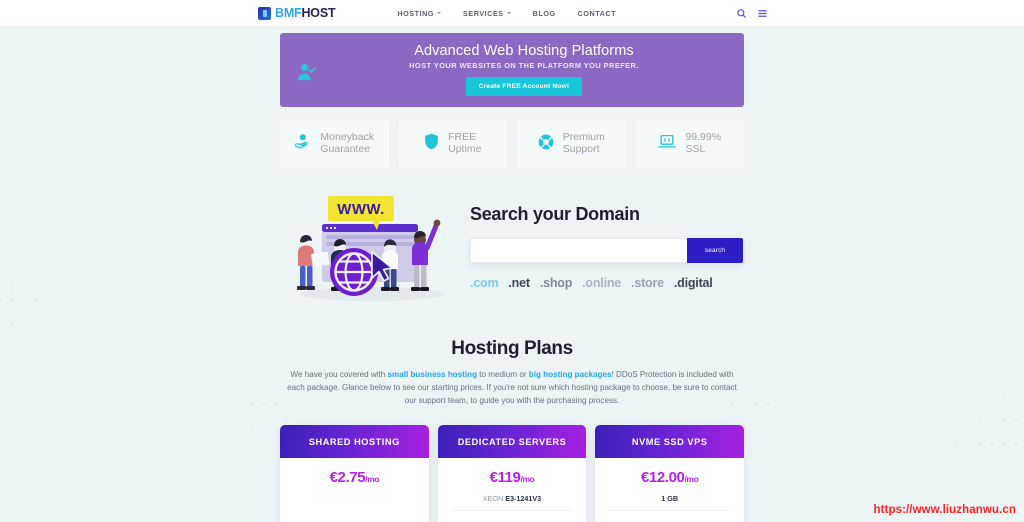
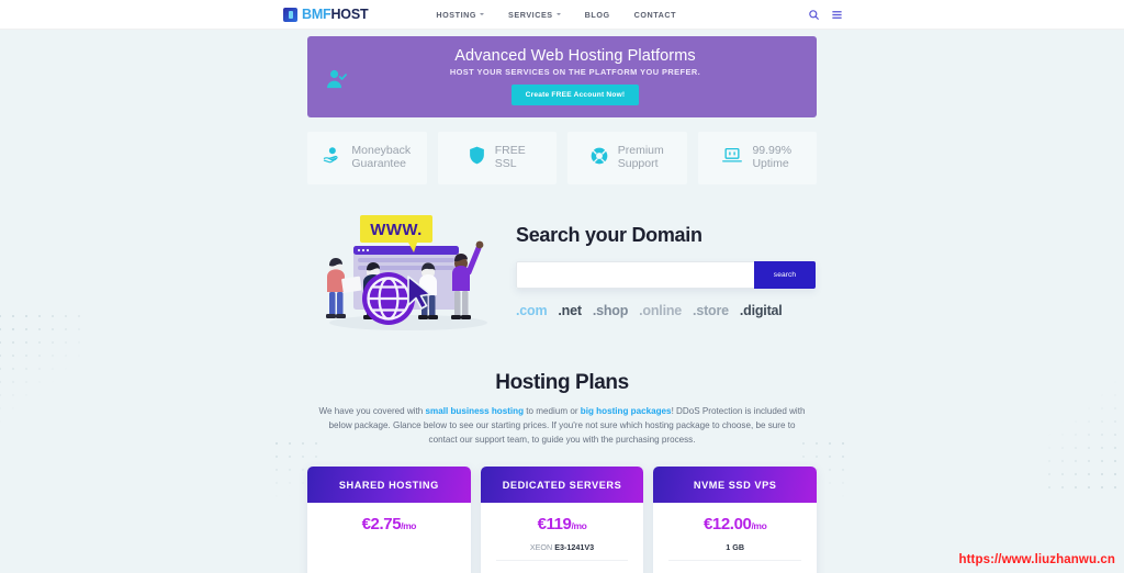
  BMFHOST
  HOSTING
  SERVICES
  BLOG
  CONTACT
  Advanced Web Hosting Platforms
- HOST YOUR WEBSITES ON THE PLATFORM YOU PREFER.
+ HOST YOUR SERVICES ON THE PLATFORM YOU PREFER.
  Moneyback
  Guarantee
  FREE
- Uptime
+ SSL
  Premium
  Support
  99.99%
- SSL
+ Uptime
  WWW.
  Search your Domain
  .com
  .net
  .shop
  .online
  .store
  .digital
  Hosting Plans
- We have you covered with small business hosting to medium or big hosting packages! DDoS Protection is included with each package. Glance below to see our starting prices. If you're not sure which hosting package to choose, be sure to contact our support team, to guide you with the purchasing process.
+ We have you covered with small business hosting to medium or big hosting packages! DDoS Protection is included with below package. Glance below to see our starting prices. If you're not sure which hosting package to choose, be sure to contact our support team, to guide you with the purchasing process.
  SHARED HOSTING
  €2.75/mo
  DEDICATED SERVERS
  €119/mo
  XEON E3-1241V3
  NVME SSD VPS
  €12.00/mo
  1 GB
  https://www.liuzhanwu.cn
